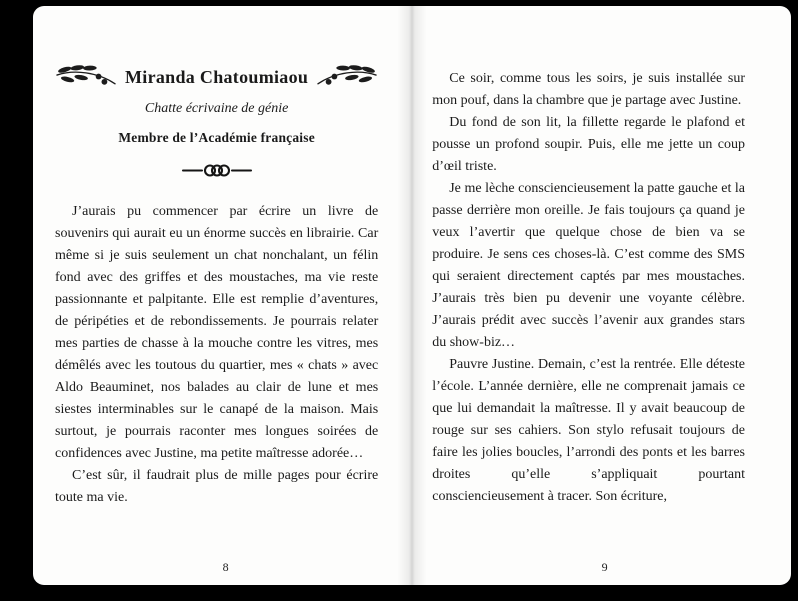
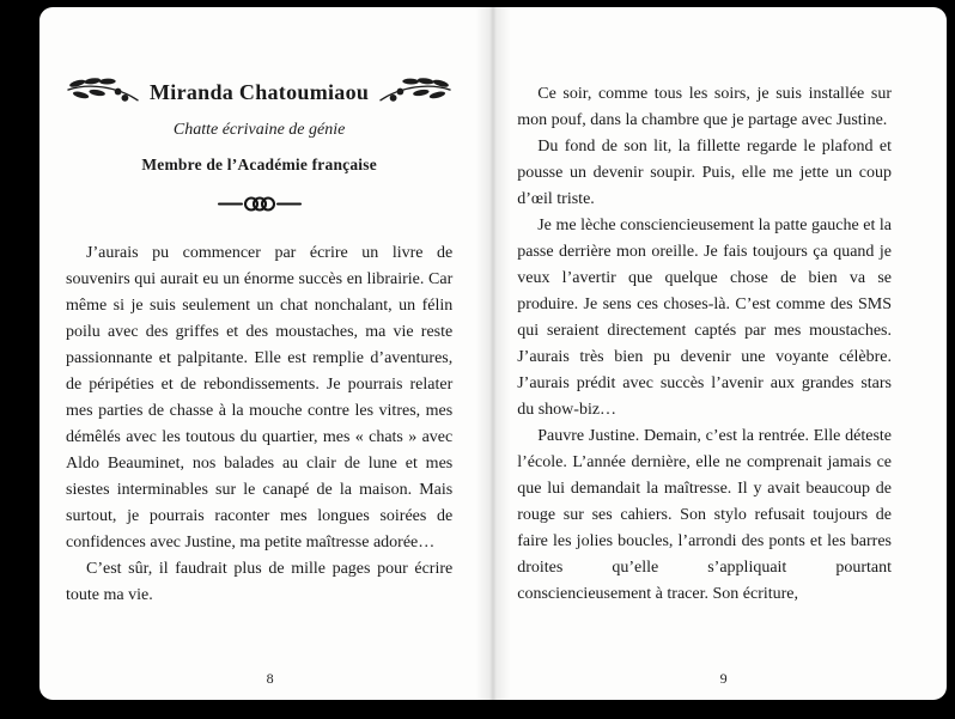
  Miranda Chatoumiaou
  Chatte écrivaine de génie
  Membre de l’Académie française
- J’aurais pu commencer par écrire un livre de souvenirs qui aurait eu un énorme succès en librairie. Car même si je suis seulement un chat nonchalant, un félin fond avec des griffes et des moustaches, ma vie reste passionnante et palpitante. Elle est remplie d’aventures, de péripéties et de rebondissements. Je pourrais relater mes parties de chasse à la mouche contre les vitres, mes démêlés avec les toutous du quartier, mes « chats » avec Aldo Beauminet, nos balades au clair de lune et mes siestes interminables sur le canapé de la maison. Mais surtout, je pourrais raconter mes longues soirées de confidences avec Justine, ma petite maîtresse adorée…
+ J’aurais pu commencer par écrire un livre de souvenirs qui aurait eu un énorme succès en librairie. Car même si je suis seulement un chat nonchalant, un félin poilu avec des griffes et des moustaches, ma vie reste passionnante et palpitante. Elle est remplie d’aventures, de péripéties et de rebondissements. Je pourrais relater mes parties de chasse à la mouche contre les vitres, mes démêlés avec les toutous du quartier, mes « chats » avec Aldo Beauminet, nos balades au clair de lune et mes siestes interminables sur le canapé de la maison. Mais surtout, je pourrais raconter mes longues soirées de confidences avec Justine, ma petite maîtresse adorée…
  C’est sûr, il faudrait plus de mille pages pour écrire toute ma vie.
  8
  Ce soir, comme tous les soirs, je suis installée sur mon pouf, dans la chambre que je partage avec Justine.
- Du fond de son lit, la fillette regarde le plafond et pousse un profond soupir. Puis, elle me jette un coup d’œil triste.
+ Du fond de son lit, la fillette regarde le plafond et pousse un devenir soupir. Puis, elle me jette un coup d’œil triste.
  Je me lèche consciencieusement la patte gauche et la passe derrière mon oreille. Je fais toujours ça quand je veux l’avertir que quelque chose de bien va se produire. Je sens ces choses-là. C’est comme des SMS qui seraient directement captés par mes moustaches. J’aurais très bien pu devenir une voyante célèbre. J’aurais prédit avec succès l’avenir aux grandes stars du show-biz…
  Pauvre Justine. Demain, c’est la rentrée. Elle déteste l’école. L’année dernière, elle ne comprenait jamais ce que lui demandait la maîtresse. Il y avait beaucoup de rouge sur ses cahiers. Son stylo refusait toujours de faire les jolies boucles, l’arrondi des ponts et les barres droites qu’elle s’appliquait pourtant consciencieusement à tracer. Son écriture,
  9
